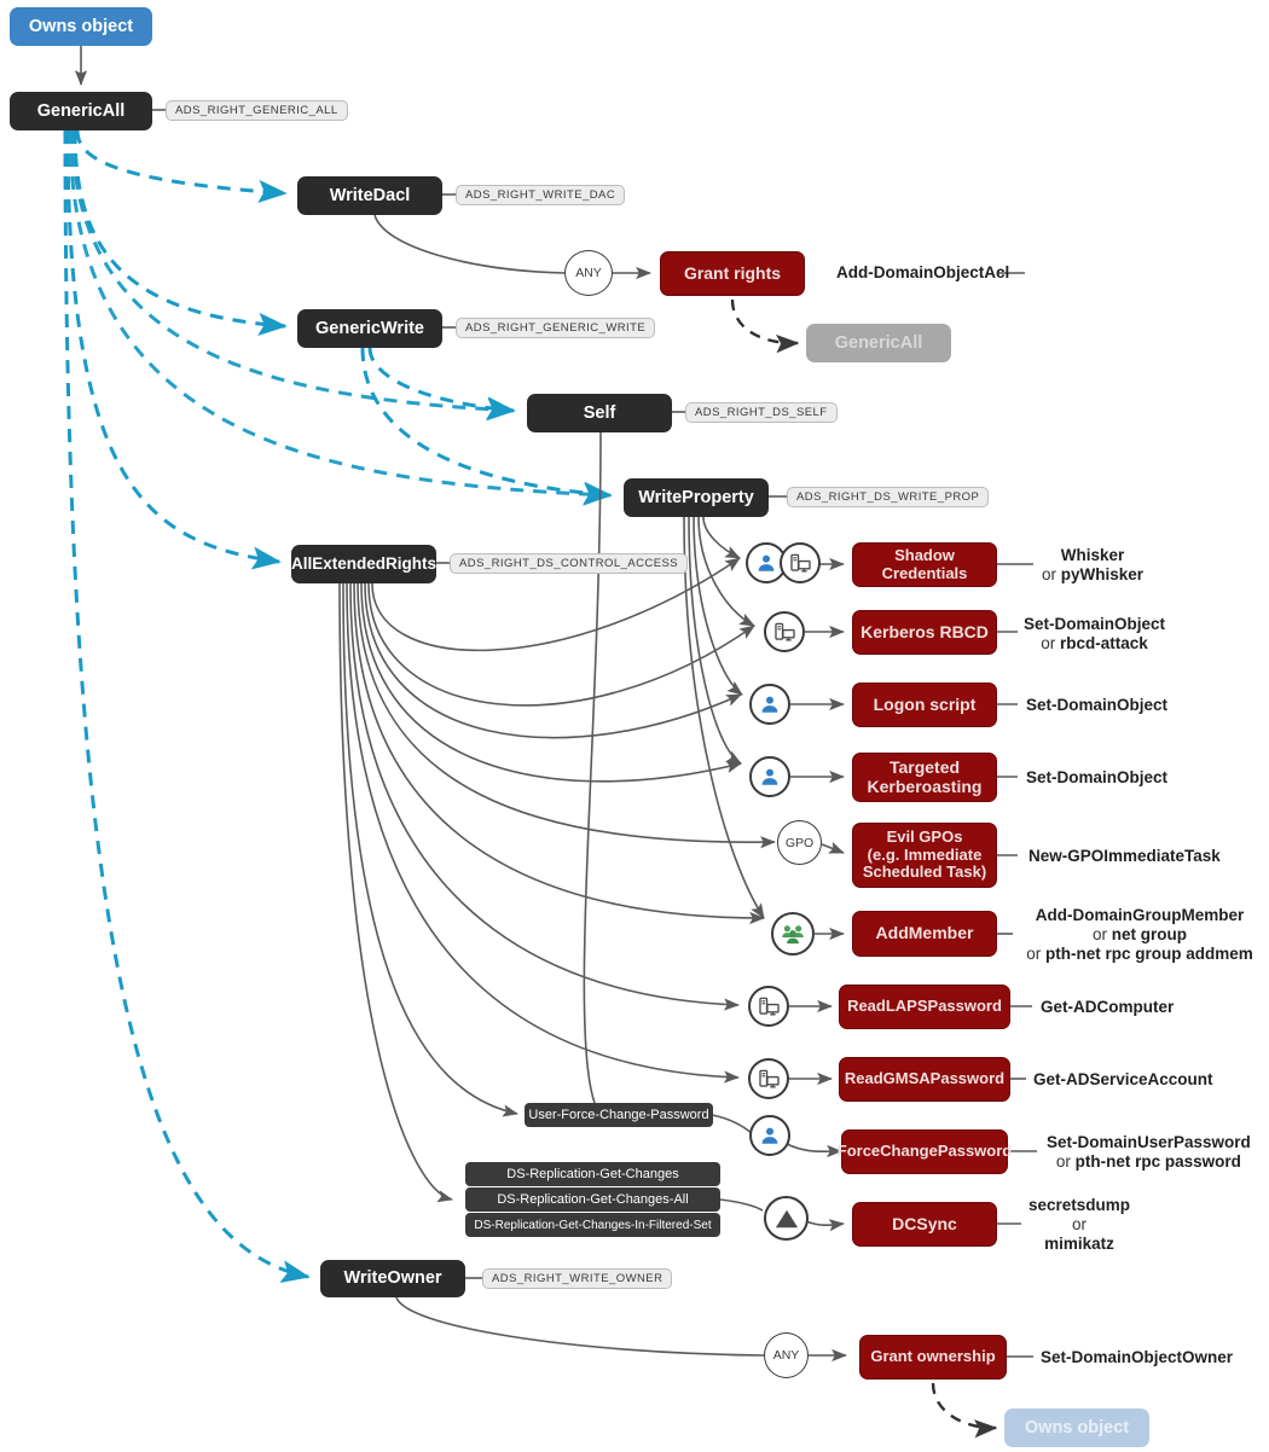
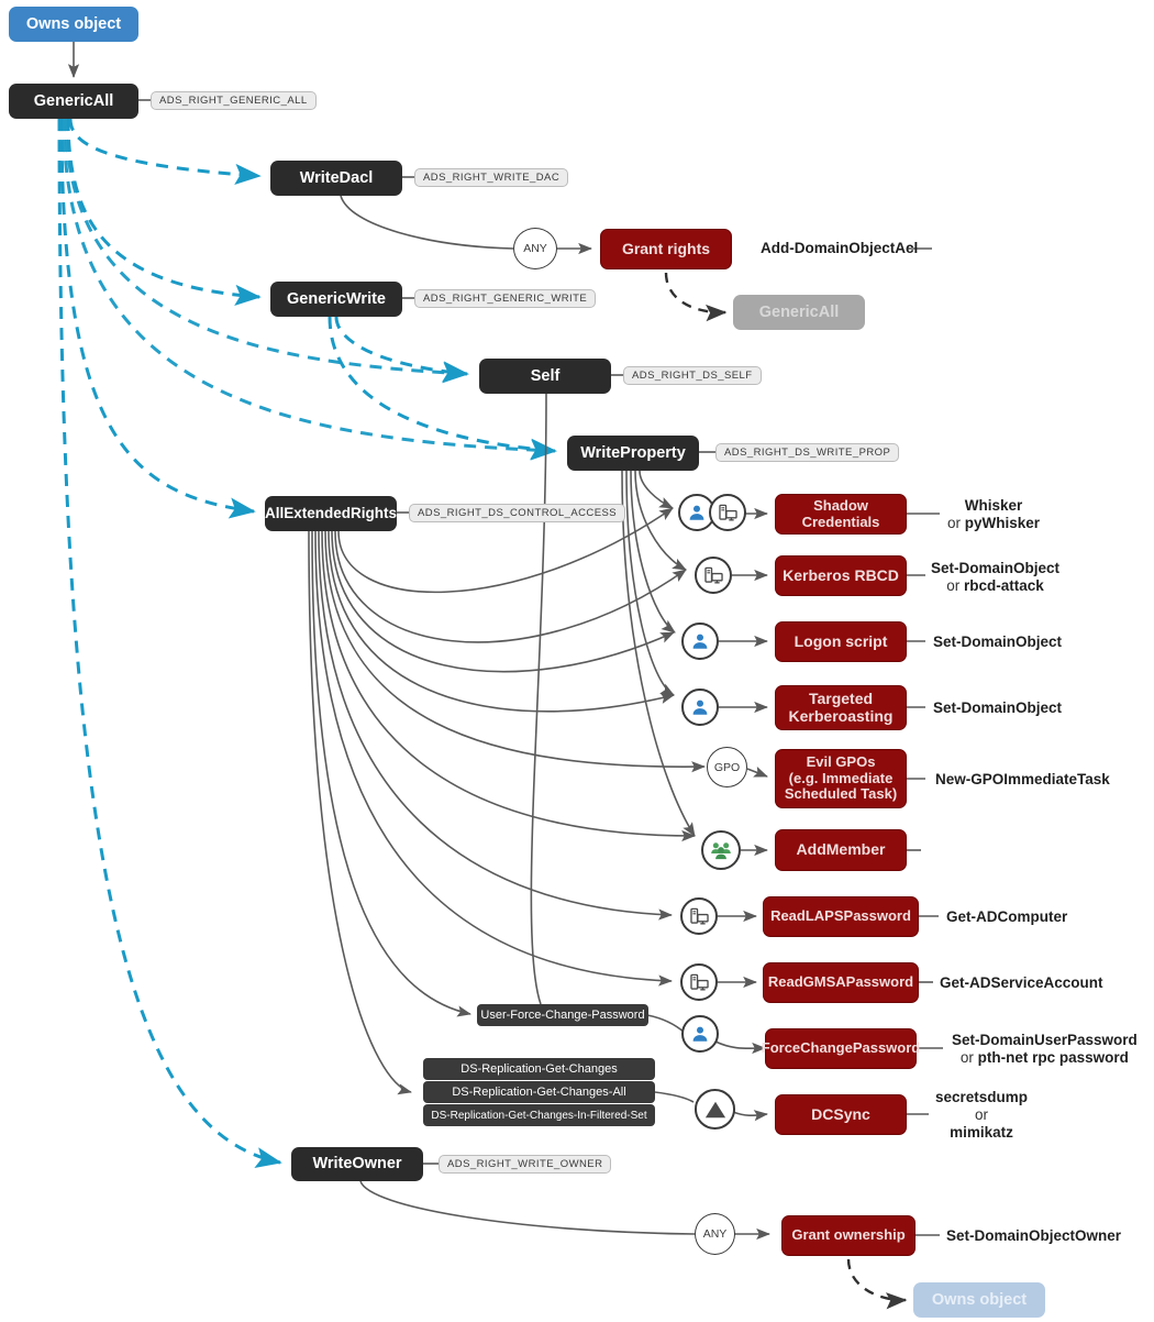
  Owns object
  GenericAll
  ADS_RIGHT_GENERIC_ALL
  WriteDacl
  ADS_RIGHT_WRITE_DAC
  GenericWrite
  ADS_RIGHT_GENERIC_WRITE
  Self
  ADS_RIGHT_DS_SELF
  WriteProperty
  ADS_RIGHT_DS_WRITE_PROP
  AllExtendedRights
  ADS_RIGHT_DS_CONTROL_ACCESS
  WriteOwner
  ADS_RIGHT_WRITE_OWNER
  User-Force-Change-Password
  DS-Replication-Get-Changes
  DS-Replication-Get-Changes-All
  DS-Replication-Get-Changes-In-Filtered-Set
  ANY
  ANY
  GPO
  Grant rights
  GenericAll
  Shadow Credentials
  Kerberos RBCD
  Logon script
  Targeted
  Kerberoasting
  Evil GPOs
  (e.g. Immediate
  Scheduled Task)
  AddMember
  ReadLAPSPassword
  ReadGMSAPassword
  ForceChangePassword
  DCSync
  Grant ownership
  Owns object
  Add-DomainObjectAcl
  Whisker
  or pyWhisker
  Set-DomainObject
  or rbcd-attack
  Set-DomainObject
  Set-DomainObject
  New-GPOImmediateTask
- Add-DomainGroupMember
- or net group
- or pth-net rpc group addmem
  Get-ADComputer
  Get-ADServiceAccount
  Set-DomainUserPassword
  or pth-net rpc password
  secretsdump
  or
  mimikatz
  Set-DomainObjectOwner
